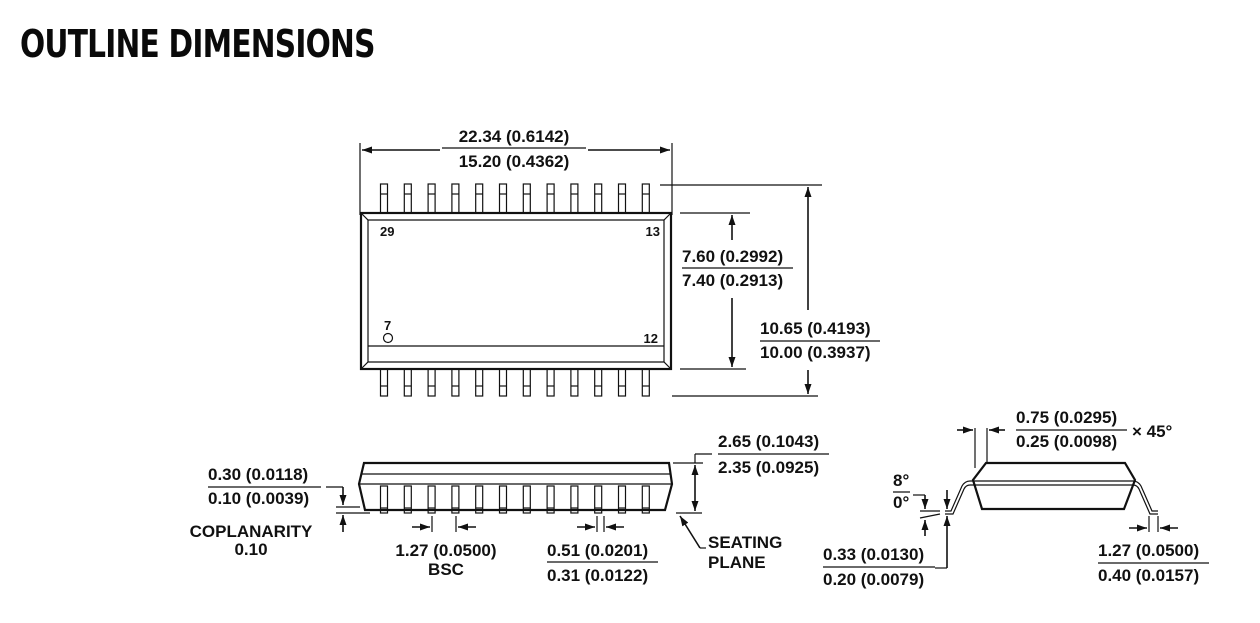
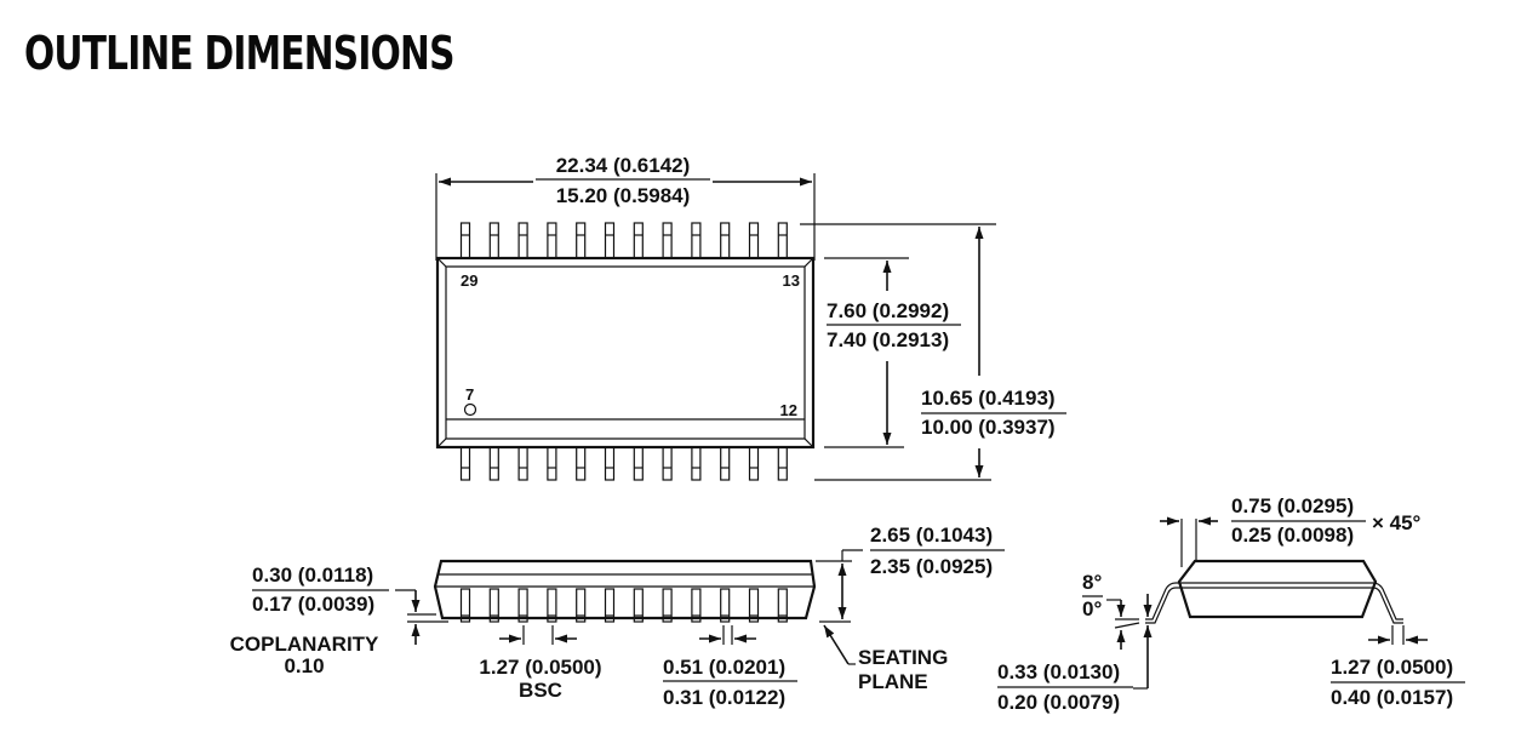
  OUTLINE DIMENSIONS
  22.34 (0.6142)
- 15.20 (0.4362)
+ 15.20 (0.5984)
  29
  13
  7
  12
  7.60 (0.2992)
  7.40 (0.2913)
  10.65 (0.4193)
  10.00 (0.3937)
  0.30 (0.0118)
- 0.10 (0.0039)
+ 0.17 (0.0039)
  COPLANARITY
  0.10
  1.27 (0.0500)
  BSC
  0.51 (0.0201)
  0.31 (0.0122)
  2.65 (0.1043)
  2.35 (0.0925)
  SEATING
  PLANE
  0.75 (0.0295)
  0.25 (0.0098)
  × 45°
  8°
  0°
  0.33 (0.0130)
  0.20 (0.0079)
  1.27 (0.0500)
  0.40 (0.0157)
